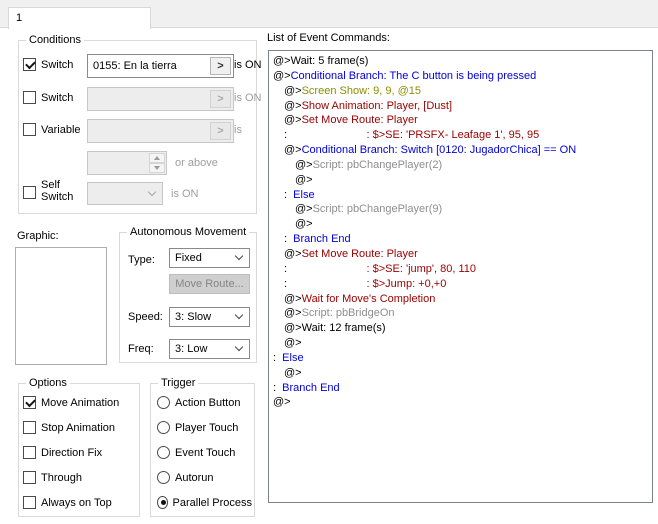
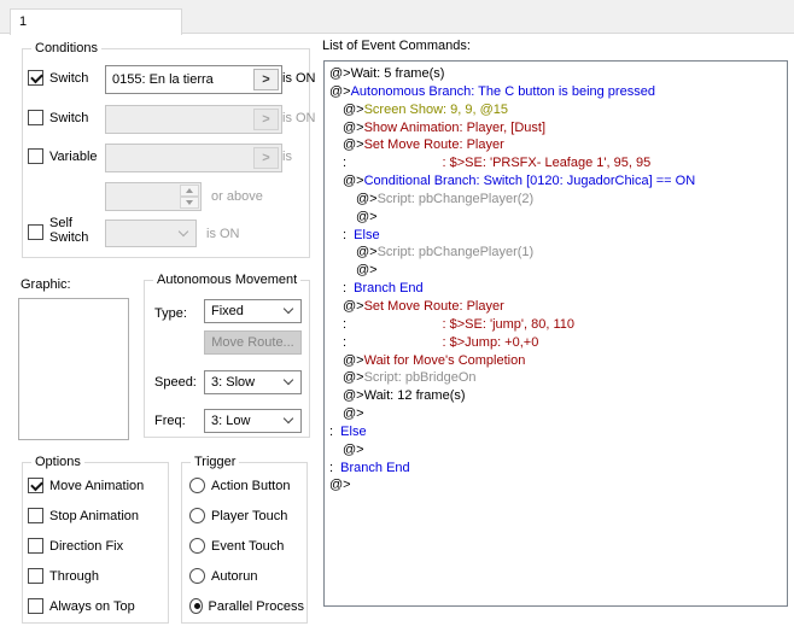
  1
  Conditions
  Switch
  0155: En la tierra
  >
  is ON
  Switch
  >
  is ON
  Variable
  >
  is
  or above
  Self Switch
  is ON
  Graphic:
  Autonomous Movement
  Type:
  Fixed
  Move Route...
  Speed:
  3: Slow
  Freq:
  3: Low
  Options
  Move Animation
  Stop Animation
  Direction Fix
  Through
  Always on Top
  Trigger
  Action Button
  Player Touch
  Event Touch
  Autorun
  Parallel Process
  List of Event Commands:
  @>Wait: 5 frame(s)
- @>Conditional Branch: The C button is being pressed
+ @>Autonomous Branch: The C button is being pressed
  @>Screen Show: 9, 9, @15
  @>Show Animation: Player, [Dust]
  @>Set Move Route: Player
  : : $>SE: 'PRSFX- Leafage 1', 95, 95
  @>Conditional Branch: Switch [0120: JugadorChica] == ON
  @>Script: pbChangePlayer(2)
  @>
  : Else
- @>Script: pbChangePlayer(9)
+ @>Script: pbChangePlayer(1)
  @>
  : Branch End
  @>Set Move Route: Player
  : : $>SE: 'jump', 80, 110
  : : $>Jump: +0,+0
  @>Wait for Move's Completion
  @>Script: pbBridgeOn
  @>Wait: 12 frame(s)
  @>
  : Else
  @>
  : Branch End
  @>
